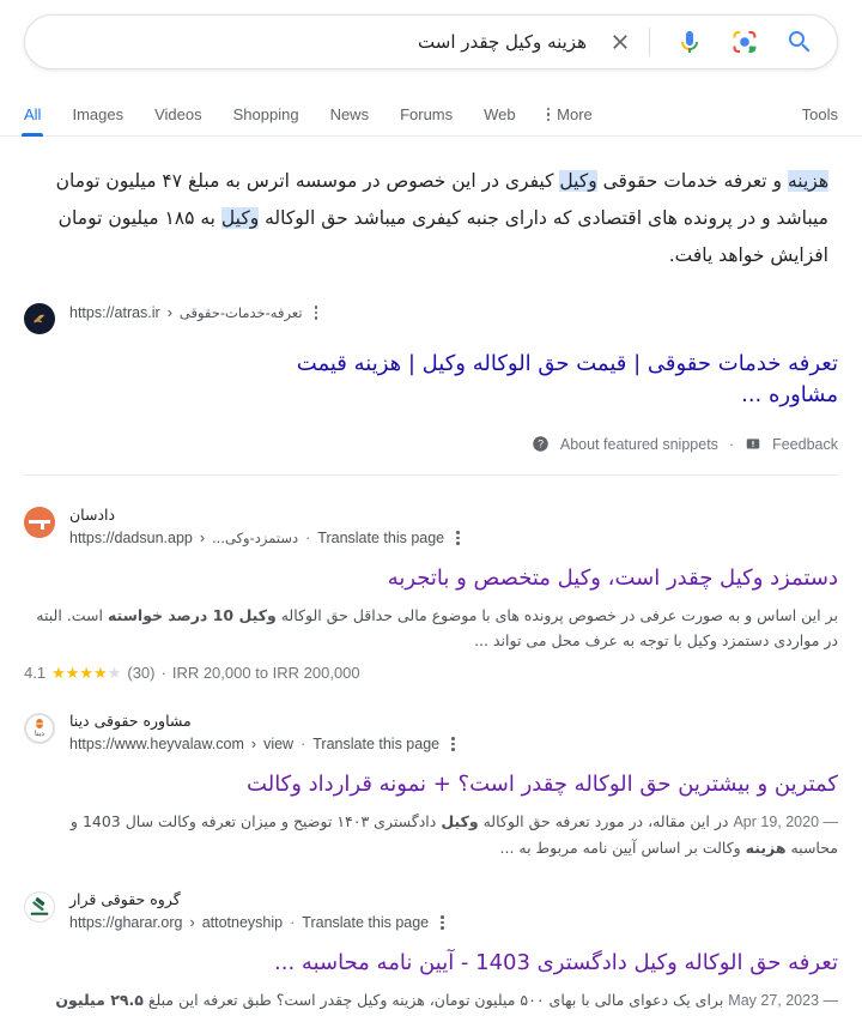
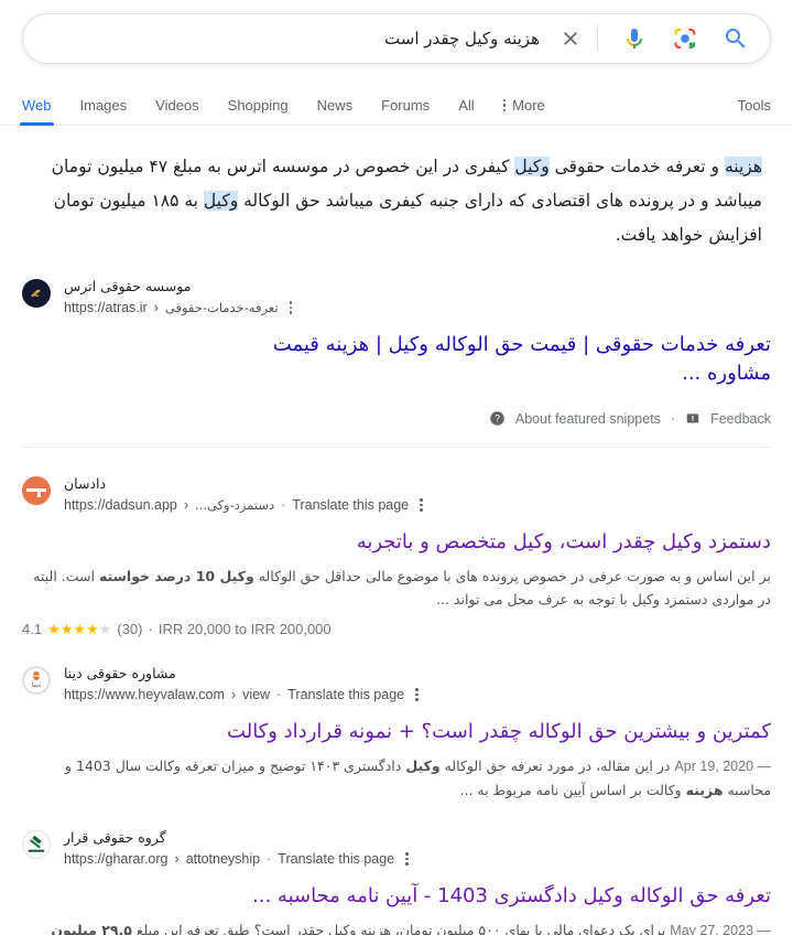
- All
+ Web
  Images
  Videos
  Shopping
  News
  Forums
- Web
+ All
  More
  Tools
  هزینه و تعرفه خدمات حقوقی وکیل کیفری در این خصوص در موسسه اترس به مبلغ ۴۷ میلیون تومان میباشد و در پرونده های اقتصادی که دارای جنبه کیفری میباشد حق الوکاله وکیل به ۱۸۵ میلیون تومان افزایش خواهد یافت.
+ موسسه حقوقی اترس
  https://atras.ir
  ›
  تعرفه-خدمات-حقوقی
  تعرفه خدمات حقوقی | قیمت حق الوکاله وکیل | هزینه قیمت مشاوره ...
  ?
  About featured snippets
  ·
  Feedback
  دادسان
  https://dadsun.app
  ›
  دستمزد-وکی...
  ·
  Translate this page
  دستمزد وکیل چقدر است، وکیل متخصص و باتجربه
  بر این اساس و به صورت عرفی در خصوص پرونده های با موضوع مالی حداقل حق الوکاله وکیل 10 درصد خواسته است. البته در مواردی دستمزد وکیل با توجه به عرف محل می تواند ...
  4.1
  ★★★★★
  (30)
  ·
  IRR 20,000 to IRR 200,000
  مشاوره حقوقی دینا
  https://www.heyvalaw.com
  ›
  view
  ·
  Translate this page
  کمترین و بیشترین حق الوکاله چقدر است؟ + نمونه قرارداد وکالت
  Apr 19, 2020 — در این مقاله، در مورد تعرفه حق الوکاله وکیل دادگستری ۱۴۰۳ توضیح و میزان تعرفه وکالت سال 1403 و محاسبه هزینه وکالت بر اساس آیین نامه مربوط به ...
  گروه حقوقی قرار
  https://gharar.org
  ›
  attotneyship
  ·
  Translate this page
  تعرفه حق الوکاله وکیل دادگستری 1403 - آیین نامه محاسبه ...
  May 27, 2023 — برای یک دعوای مالی با بهای ۵۰۰ میلیون تومان، هزینه وکیل چقدر است؟ طبق تعرفه این مبلغ ۲۹.۵ میلیون
